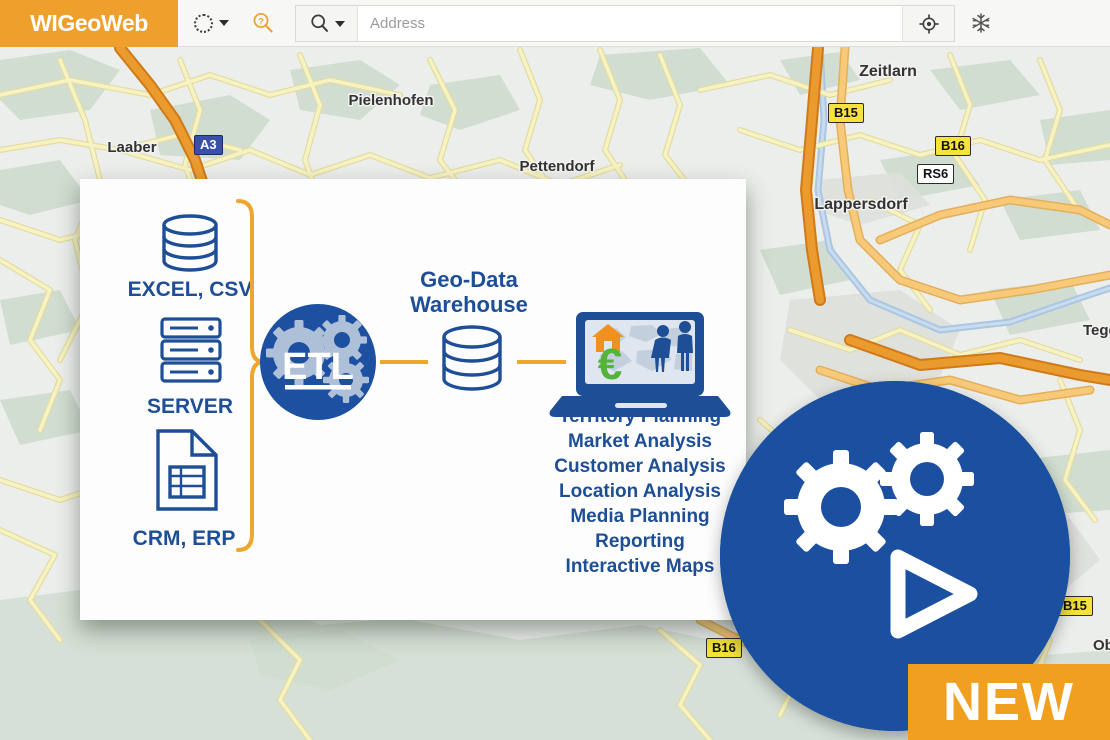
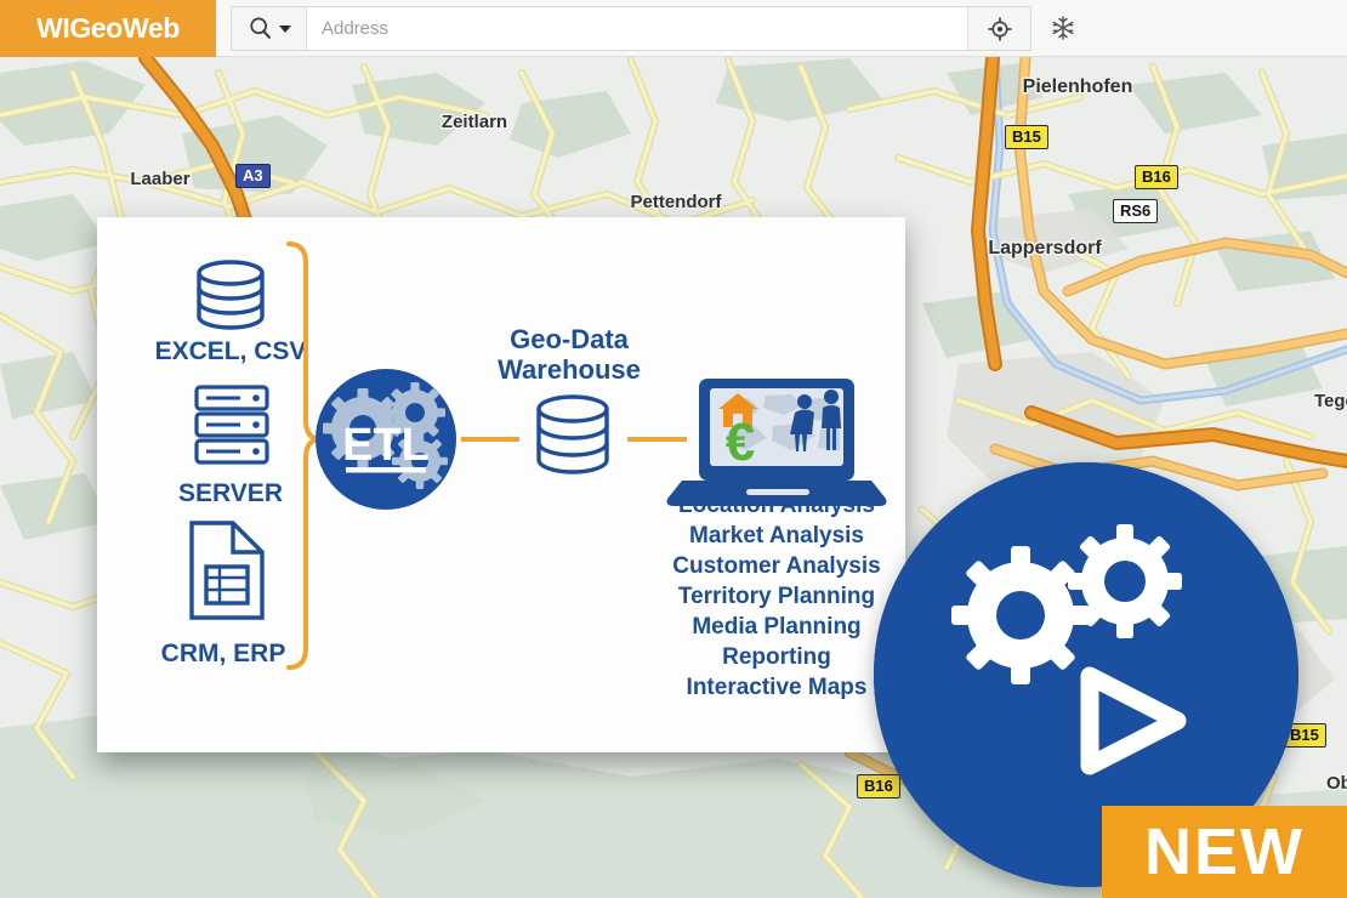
  Laaber
- Pielenhofen
+ Zeitlarn
  Pettendorf
- Zeitlarn
+ Pielenhofen
  Lappersdorf
  A3
  B15
  B16
  RS6
  B16
  B15
  WIGeoWeb
- ?
  Address
  EXCEL, CSV
  SERVER
  CRM, ERP
  ETL
  Geo-Data
  Warehouse
  €
- Territory Planning
+ Location Analysis
  Market Analysis
  Customer Analysis
- Location Analysis
+ Territory Planning
  Media Planning
  Reporting
  Interactive Maps
  NEW
